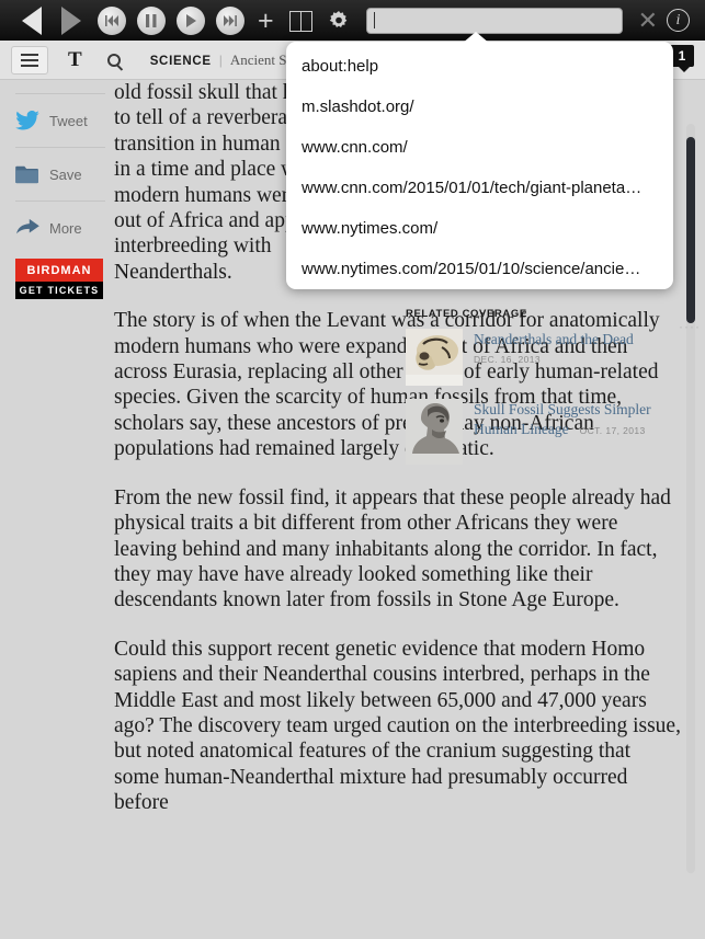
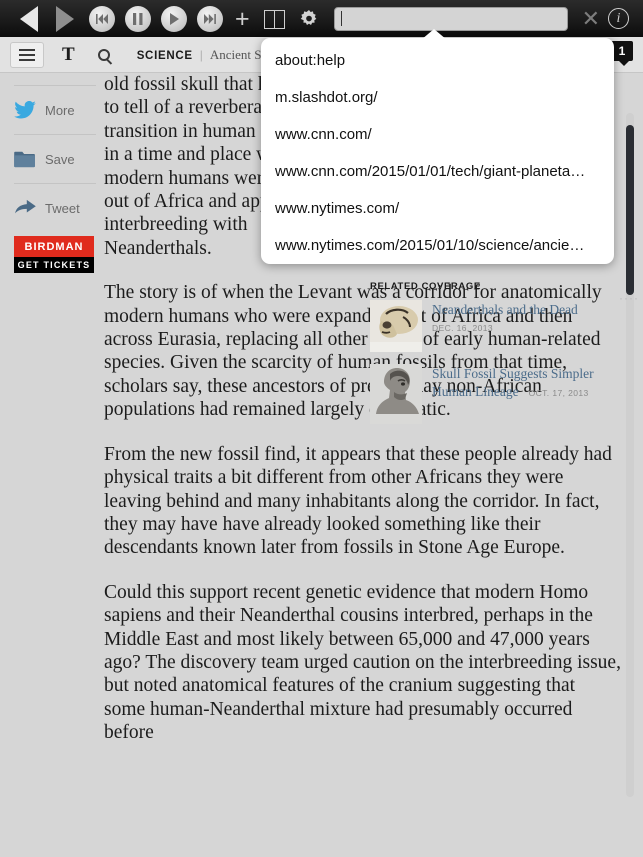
  +
  ✕
  i
  T
  SCIENCE
  |
  Ancient S
  1
- Tweet
+ More
  Save
- More
+ Tweet
  BIRDMAN
  GET TICKETS
  old fossil skull that to tell of a reverbera transition in human in a time and place modern humans wer out of Africa and ap interbreeding with Neanderthals.
  The story is of when the Levant was a corridor for anatomically modern humans who were expandt of Africa and then across Eurasia, replacing all other of early human-related species. Given the scarcity of human fossils from that time, scholars say, these ancestors of pray non-African populations had remained largelyatic.
  From the new fossil find, it appears that these people already had physical traits a bit different from other Africans they were leaving behind and many inhabitants along the corridor. In fact, they may have have already looked something like their descendants known later from fossils in Stone Age Europe.
  Could this support recent genetic evidence that modern Homo sapiens and their Neanderthal cousins interbred, perhaps in the Middle East and most likely between 65,000 and 47,000 years ago? The discovery team urged caution on the interbreeding issue, but noted anatomical features of the cranium suggesting that some human-Neanderthal mixture had presumably occurred before
  RELATED COVERAGE
  Neanderthals and the Dead
  DEC. 16, 2013
  Skull Fossil Suggests Simpler Human Lineage OCT. 17, 2013
  ····
  about:help
  m.slashdot.org/
  www.cnn.com/
  www.cnn.com/2015/01/01/tech/giant-planeta…
  www.nytimes.com/
  www.nytimes.com/2015/01/10/science/ancie…
